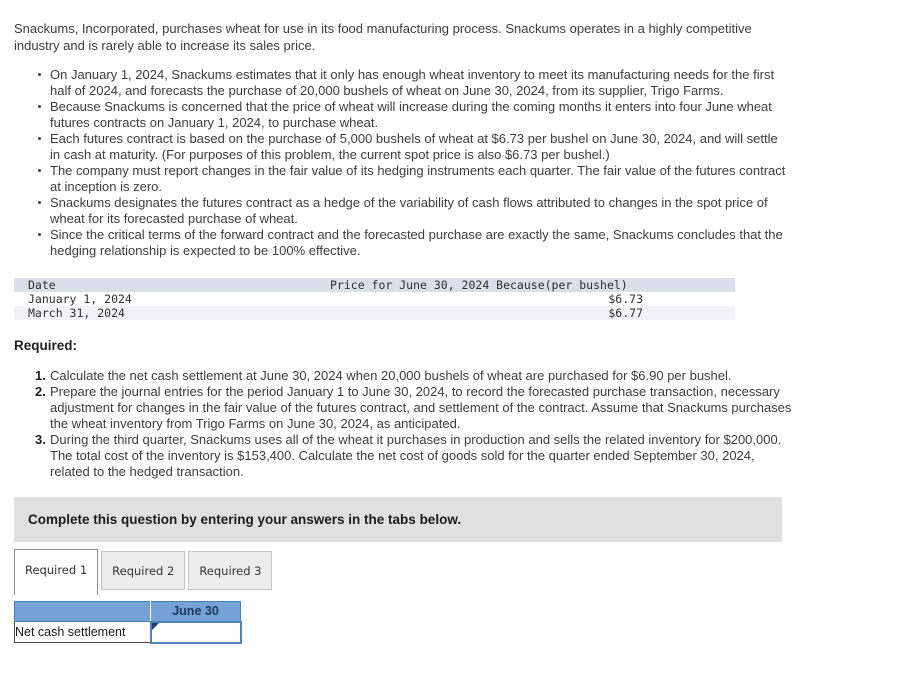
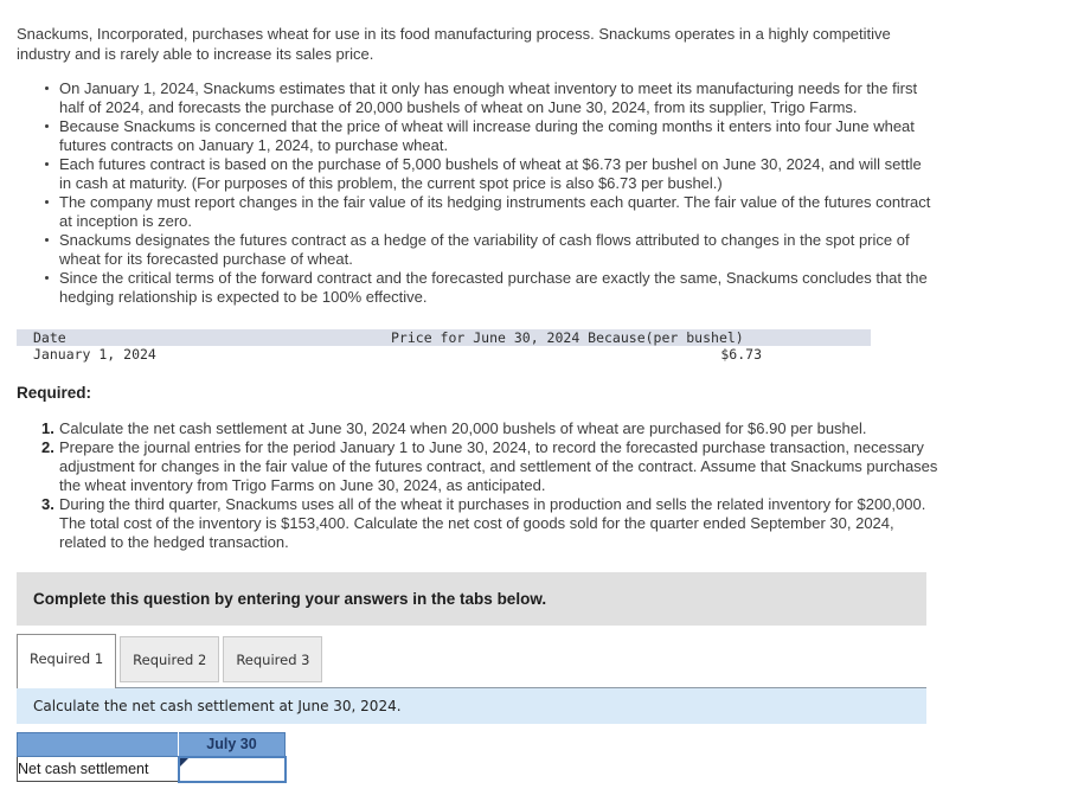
  Snackums, Incorporated, purchases wheat for use in its food manufacturing process. Snackums operates in a highly competitive
  industry and is rarely able to increase its sales price.
  On January 1, 2024, Snackums estimates that it only has enough wheat inventory to meet its manufacturing needs for the first
  half of 2024, and forecasts the purchase of 20,000 bushels of wheat on June 30, 2024, from its supplier, Trigo Farms.
  Because Snackums is concerned that the price of wheat will increase during the coming months it enters into four June wheat
  futures contracts on January 1, 2024, to purchase wheat.
  Each futures contract is based on the purchase of 5,000 bushels of wheat at $6.73 per bushel on June 30, 2024, and will settle
  in cash at maturity. (For purposes of this problem, the current spot price is also $6.73 per bushel.)
  The company must report changes in the fair value of its hedging instruments each quarter. The fair value of the futures contract
  at inception is zero.
  Snackums designates the futures contract as a hedge of the variability of cash flows attributed to changes in the spot price of
  wheat for its forecasted purchase of wheat.
  Since the critical terms of the forward contract and the forecasted purchase are exactly the same, Snackums concludes that the
  hedging relationship is expected to be 100% effective.
  Date	Price for June 30, 2024 Because(per bushel)
  January 1, 2024	$6.73
- March 31, 2024	$6.77
  Required:
  Calculate the net cash settlement at June 30, 2024 when 20,000 bushels of wheat are purchased for $6.90 per bushel.
  Prepare the journal entries for the period January 1 to June 30, 2024, to record the forecasted purchase transaction, necessary
  adjustment for changes in the fair value of the futures contract, and settlement of the contract. Assume that Snackums purchases
  the wheat inventory from Trigo Farms on June 30, 2024, as anticipated.
  During the third quarter, Snackums uses all of the wheat it purchases in production and sells the related inventory for $200,000.
  The total cost of the inventory is $153,400. Calculate the net cost of goods sold for the quarter ended September 30, 2024,
  related to the hedged transaction.
  Complete this question by entering your answers in the tabs below.
  Required 1
  Required 2
  Required 3
+ Calculate the net cash settlement at June 30, 2024.
- 	June 30
+ 	July 30
  Net cash settlement
